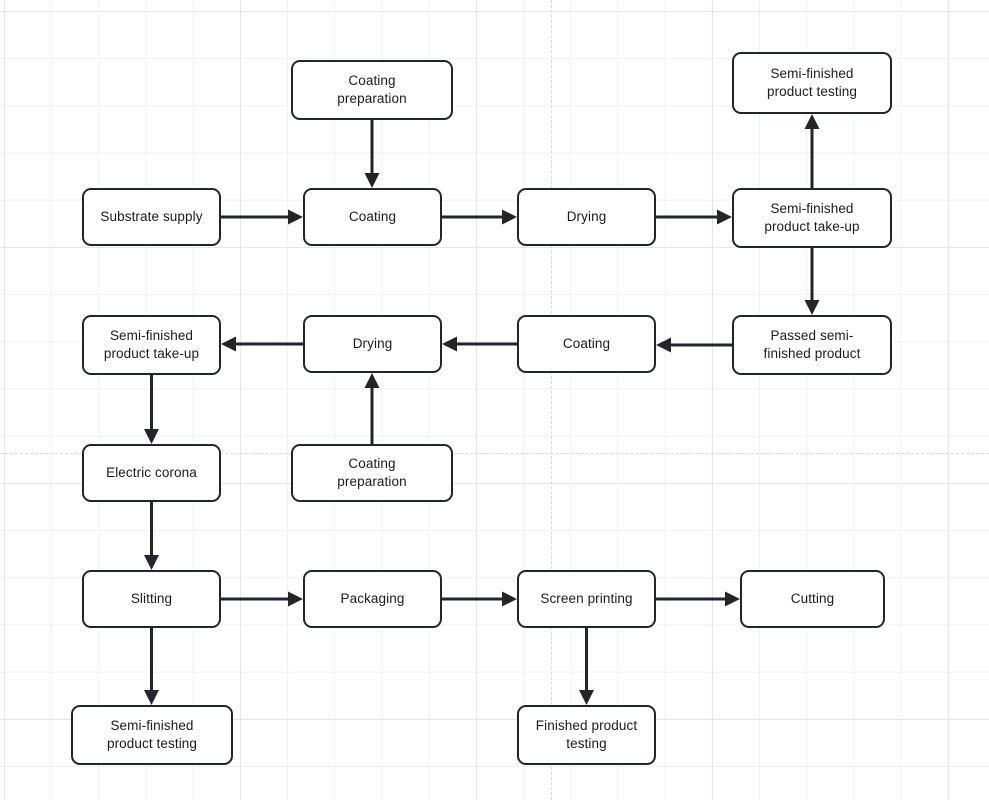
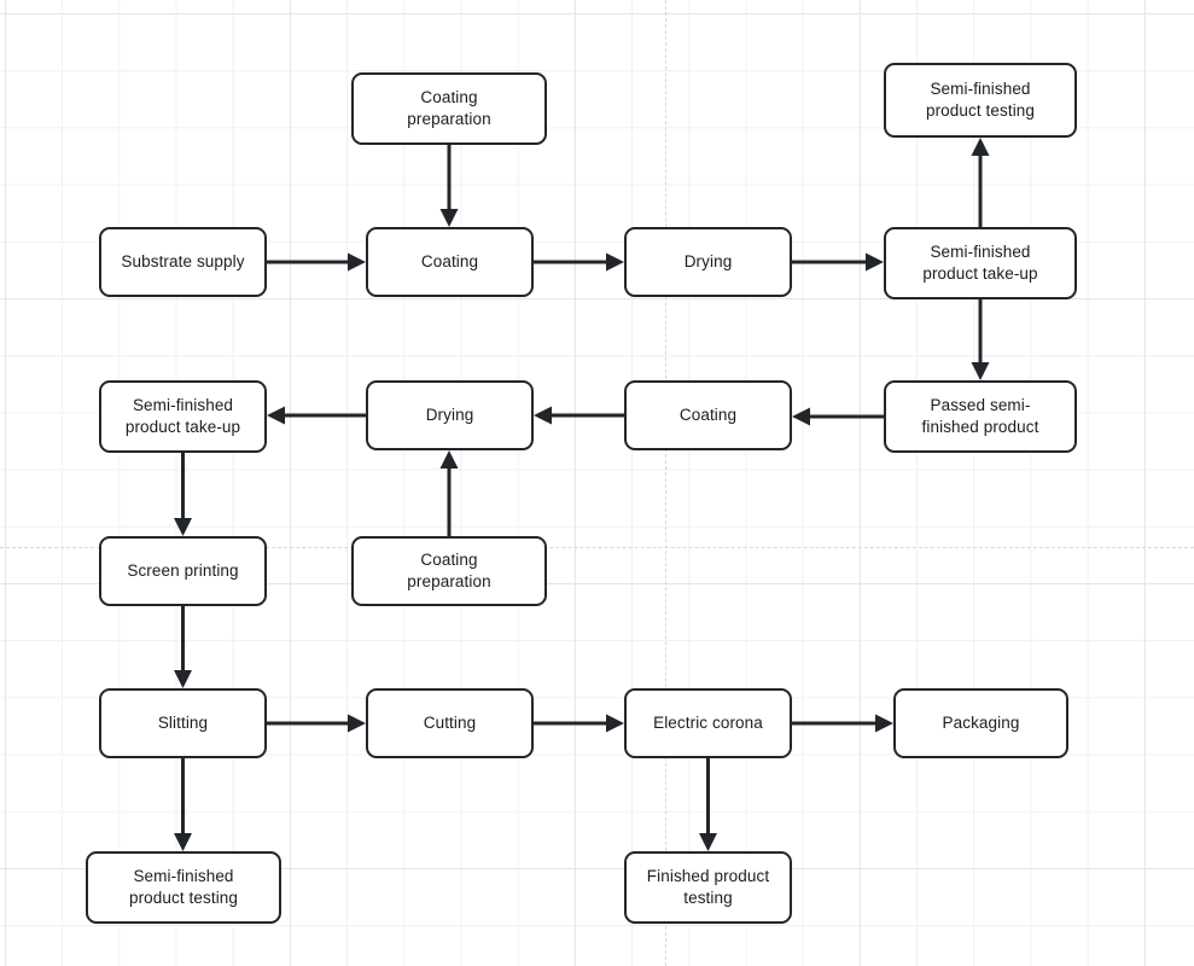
  Coating
  preparation
  Semi-finished
  product testing
  Substrate supply
  Coating
  Drying
  Semi-finished
  product take-up
  Semi-finished
  product take-up
  Drying
  Coating
  Passed semi-
  finished product
- Electric corona
+ Screen printing
  Coating
  preparation
  Slitting
- Packaging
+ Cutting
- Screen printing
+ Electric corona
- Cutting
+ Packaging
  Semi-finished
  product testing
  Finished product
  testing
